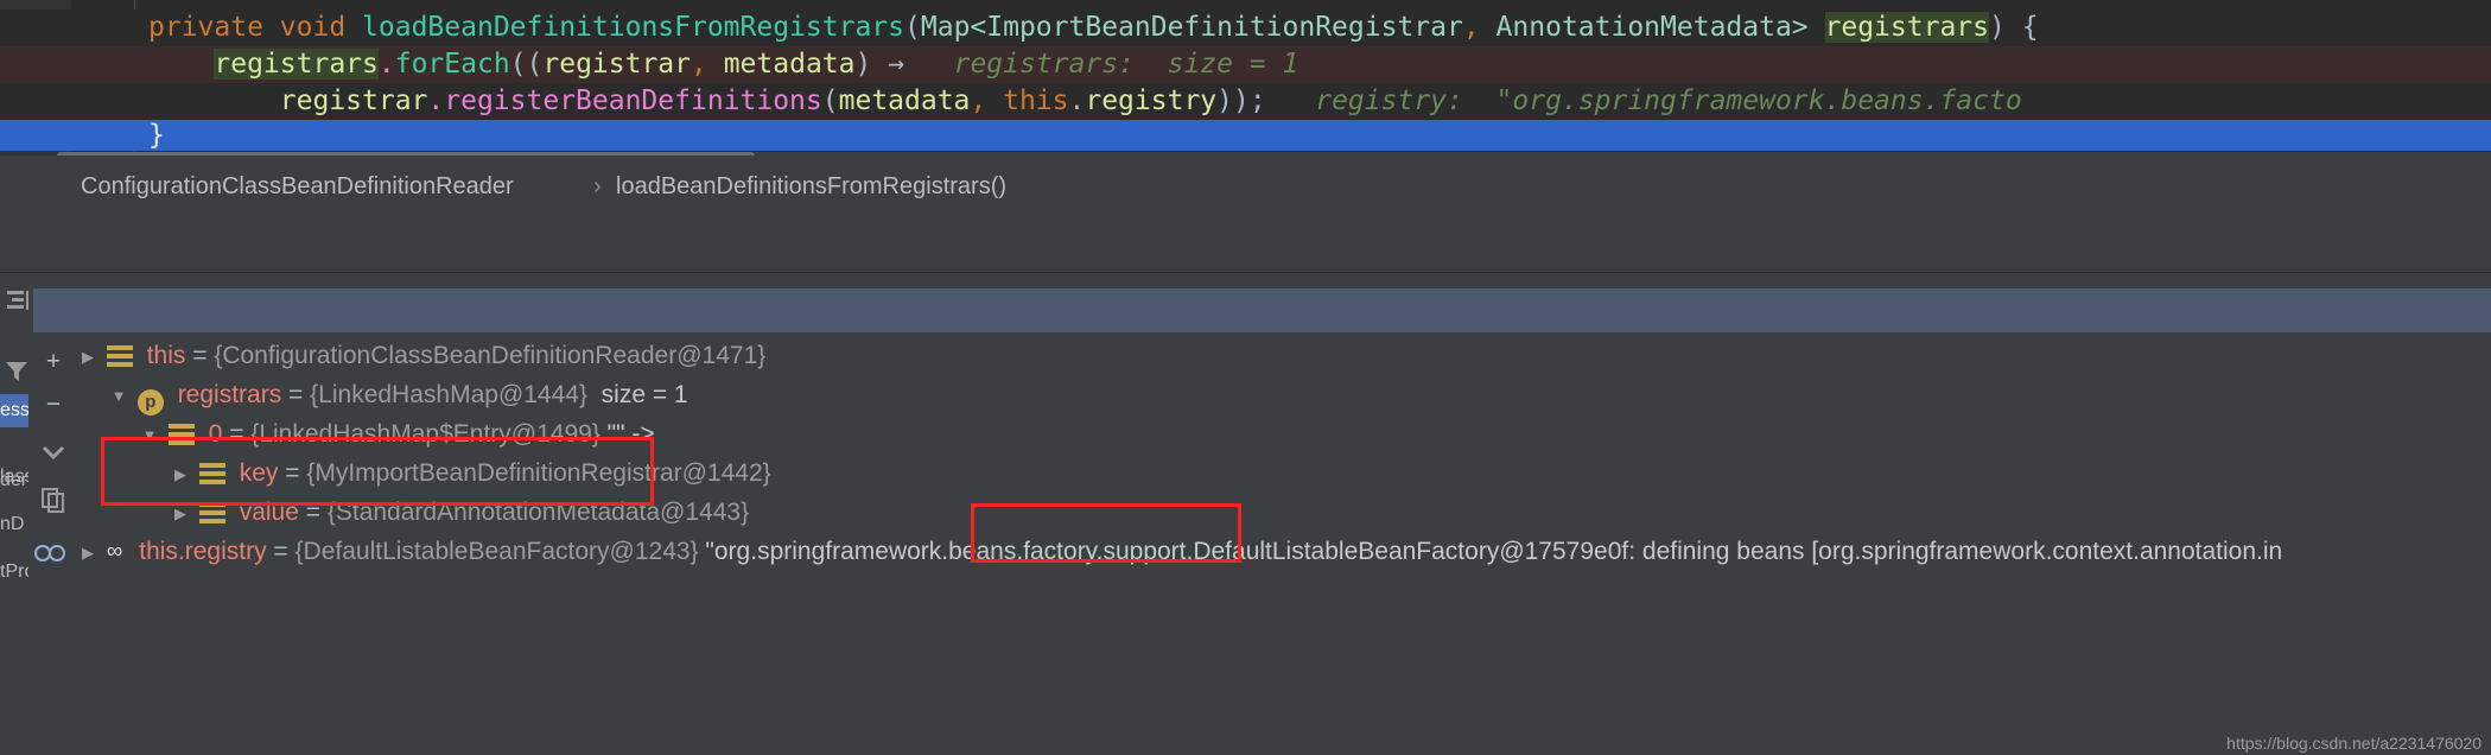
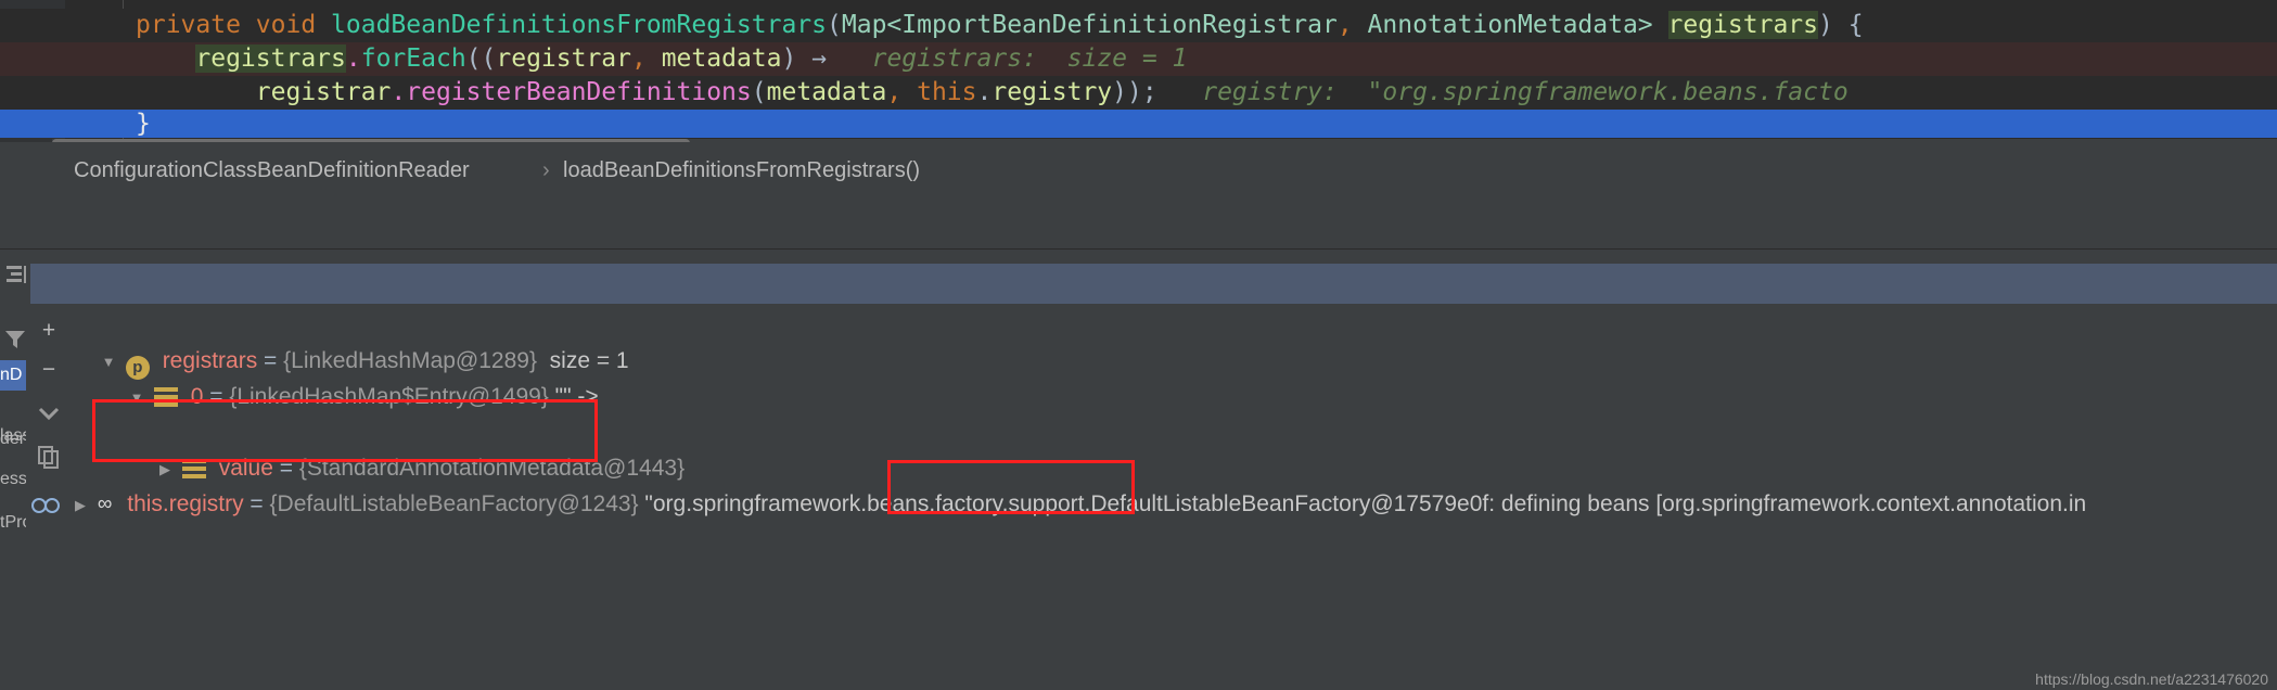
  private void loadBeanDefinitionsFromRegistrars(Map<ImportBeanDefinitionRegistrar, AnnotationMetadata> registrars) {
  registrars.forEach((registrar, metadata) → registrars: size = 1
  registrar.registerBeanDefinitions(metadata, this.registry)); registry: "org.springframework.beans.facto
  }
  ConfigurationClassBeanDefinitionReader
  ›
  loadBeanDefinitionsFromRegistrars()
  der
- ess
+ nD
  las
- nD
+ ess
  tPr
  +
  −
- ▶ this = {ConfigurationClassBeanDefinitionReader@1471}
- ▼ p registrars = {LinkedHashMap@1444} size = 1
+ ▼ p registrars = {LinkedHashMap@1289} size = 1
  ▼ 0 = {LinkedHashMap$Entry@1499} "" ->
- ▶ key = {MyImportBeanDefinitionRegistrar@1442}
  ▶ value = {StandardAnnotationMetadata@1443}
  ▶ ∞ this.registry = {DefaultListableBeanFactory@1243} "org.springframework.beans.factory.support.DefaultListableBeanFactory@17579e0f: defining beans [org.springframework.context.annotation.in
  https://blog.csdn.net/a2231476020
